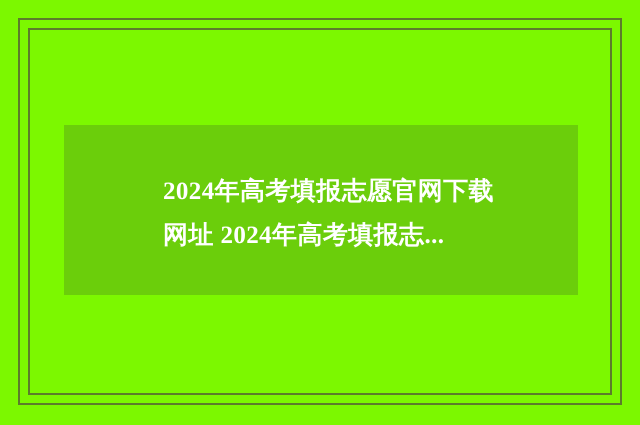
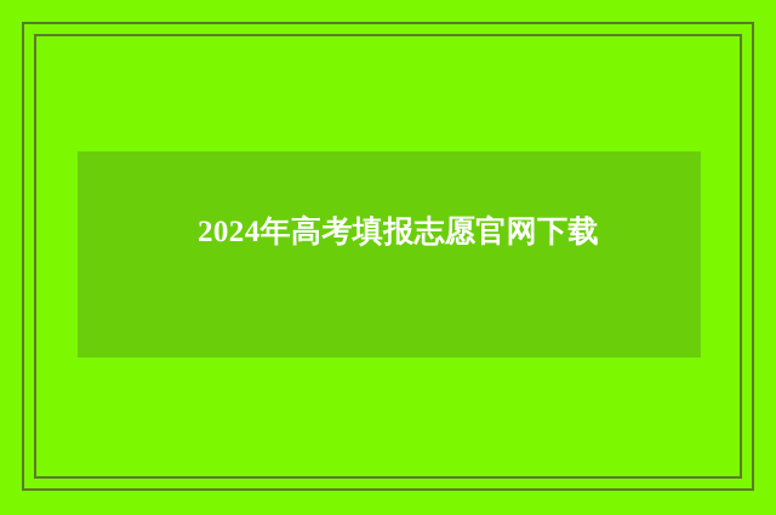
  2024年高考填报志愿官网下载
- 网址 2024年高考填报志...
